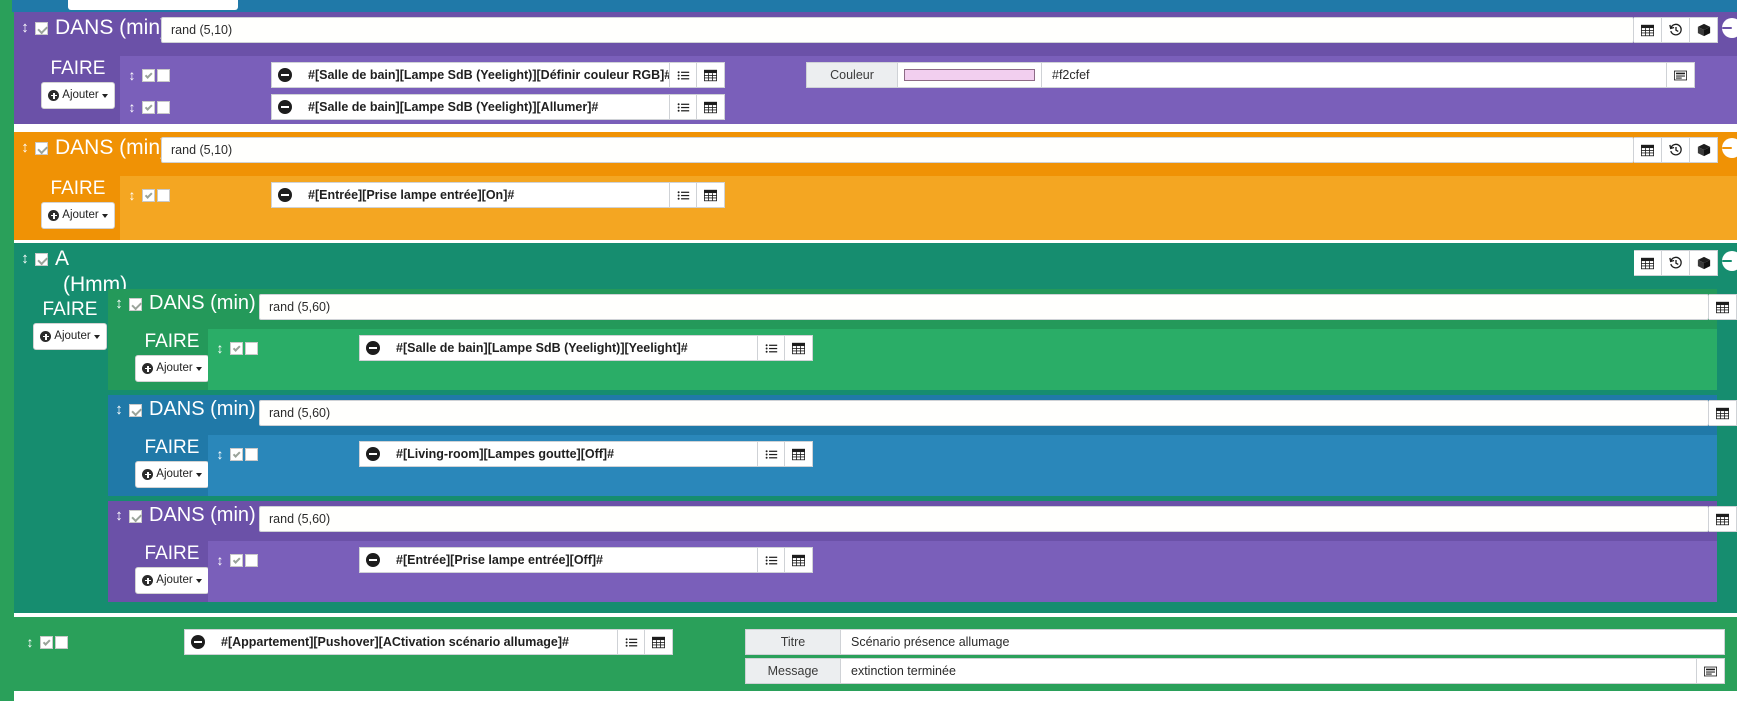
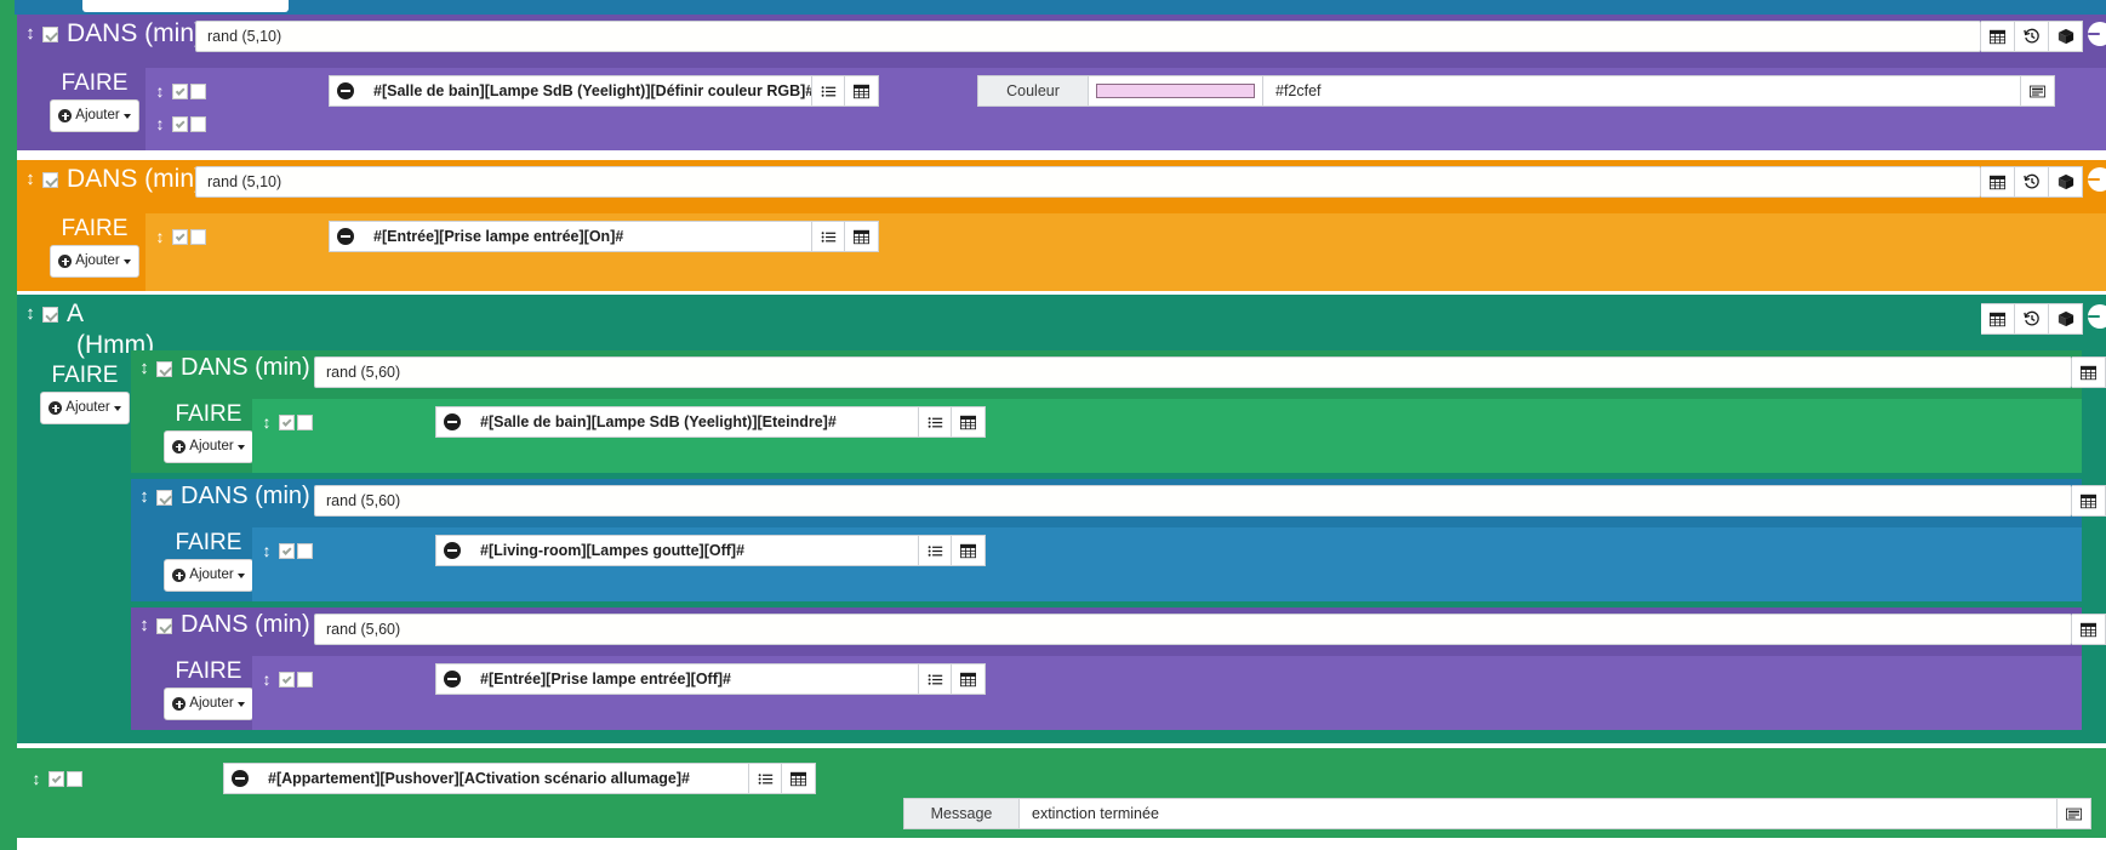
  ↕
  DANS (min
  rand (5,10)
  FAIRE
  Ajouter
  ↕
  #[Salle de bain][Lampe SdB (Yeelight)][Définir couleur RGB]#
  Couleur
  #f2cfef
  ↕
- #[Salle de bain][Lampe SdB (Yeelight)][Allumer]#
  ↕
  DANS (min
  rand (5,10)
  FAIRE
  Ajouter
  ↕
  #[Entrée][Prise lampe entrée][On]#
  ↕
  A
  (Hmm)
  FAIRE
  Ajouter
  ↕
  DANS (min)
  rand (5,60)
  FAIRE
  Ajouter
  ↕
- #[Salle de bain][Lampe SdB (Yeelight)][Yeelight]#
+ #[Salle de bain][Lampe SdB (Yeelight)][Eteindre]#
  ↕
  DANS (min)
  rand (5,60)
  FAIRE
  Ajouter
  ↕
  #[Living-room][Lampes goutte][Off]#
  ↕
  DANS (min)
  rand (5,60)
  FAIRE
  Ajouter
  ↕
  #[Entrée][Prise lampe entrée][Off]#
  ↕
  #[Appartement][Pushover][ACtivation scénario allumage]#
- Titre
- Scénario présence allumage
  Message
  extinction terminée
